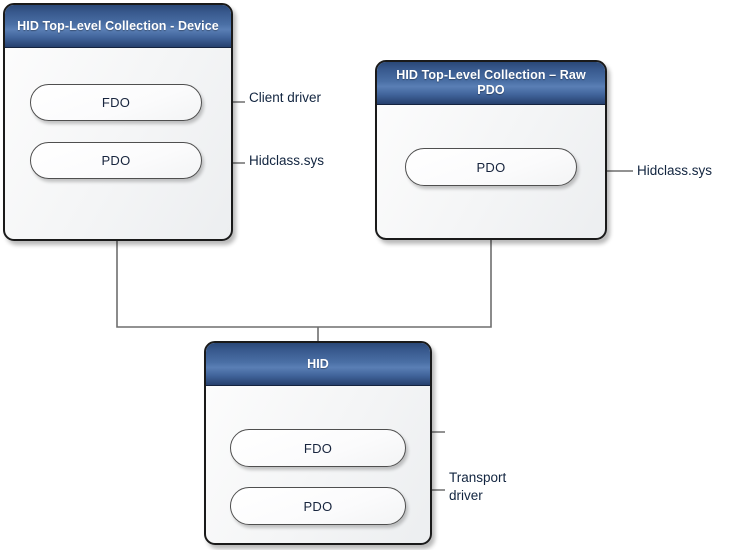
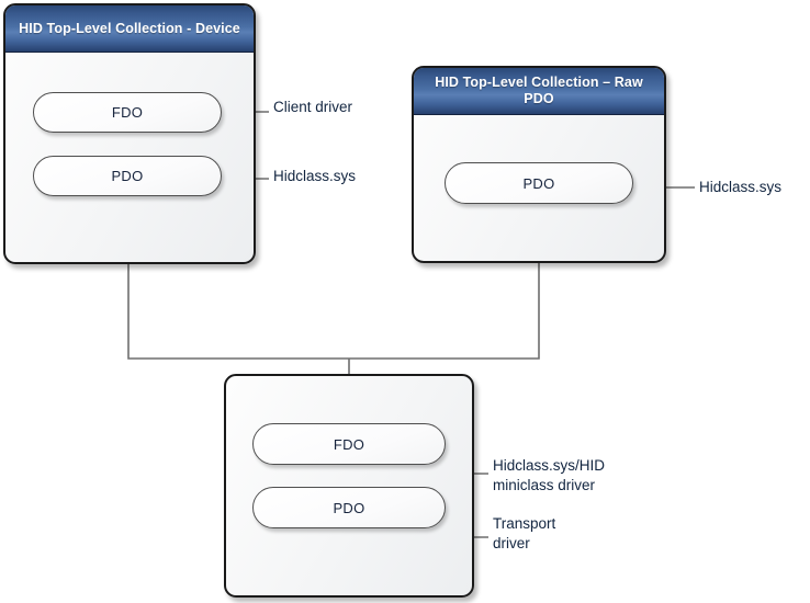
  HID Top-Level Collection - Device
  FDO
  PDO
  HID Top-Level Collection – Raw PDO
  PDO
- HID
  FDO
  PDO
  Client driver
  Hidclass.sys
  Hidclass.sys
+ Hidclass.sys/HID
+ miniclass driver
  Transport
  driver
